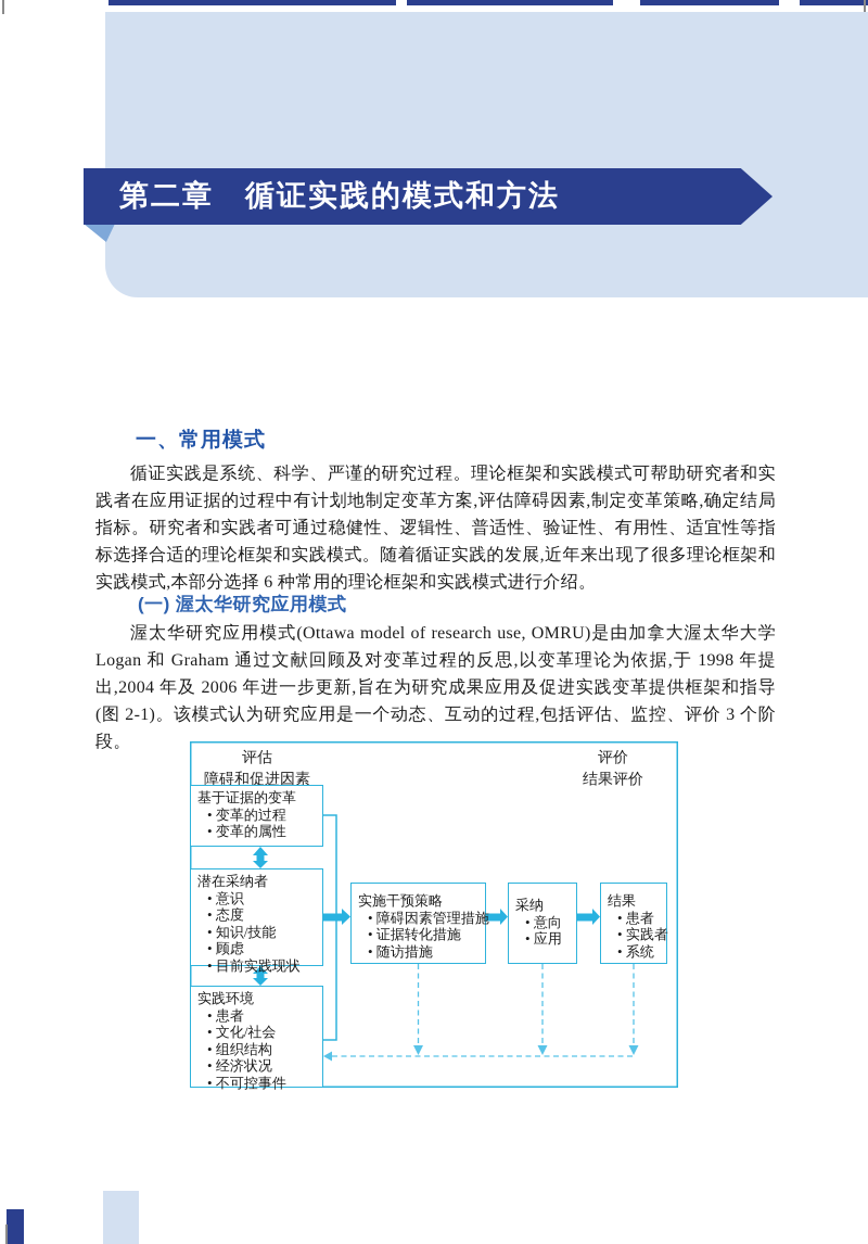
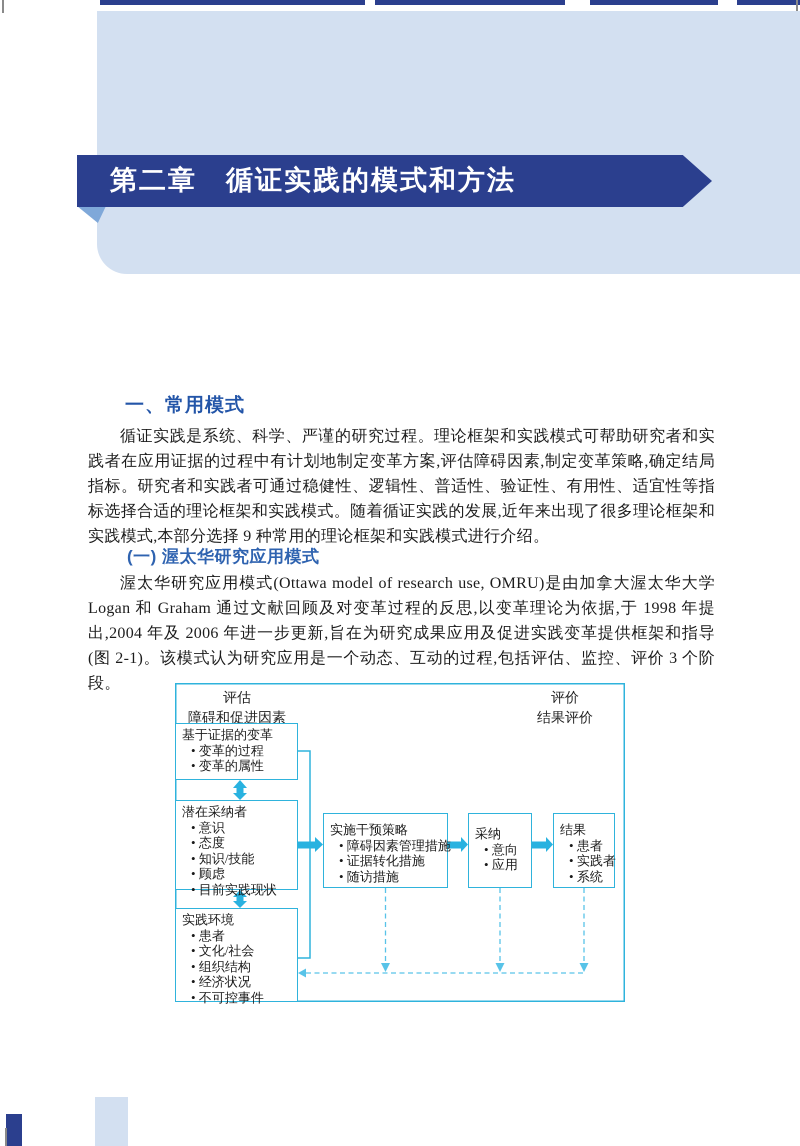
  第二章 循证实践的模式和方法
  一、常用模式
- 循证实践是系统、科学、严谨的研究过程。理论框架和实践模式可帮助研究者和实践者在应用证据的过程中有计划地制定变革方案,评估障碍因素,制定变革策略,确定结局指标。研究者和实践者可通过稳健性、逻辑性、普适性、验证性、有用性、适宜性等指标选择合适的理论框架和实践模式。随着循证实践的发展,近年来出现了很多理论框架和实践模式,本部分选择 6 种常用的理论框架和实践模式进行介绍。
+ 循证实践是系统、科学、严谨的研究过程。理论框架和实践模式可帮助研究者和实践者在应用证据的过程中有计划地制定变革方案,评估障碍因素,制定变革策略,确定结局指标。研究者和实践者可通过稳健性、逻辑性、普适性、验证性、有用性、适宜性等指标选择合适的理论框架和实践模式。随着循证实践的发展,近年来出现了很多理论框架和实践模式,本部分选择 9 种常用的理论框架和实践模式进行介绍。
  (一) 渥太华研究应用模式
  渥太华研究应用模式(Ottawa model of research use, OMRU)是由加拿大渥太华大学 Logan 和 Graham 通过文献回顾及对变革过程的反思,以变革理论为依据,于 1998 年提出,2004 年及 2006 年进一步更新,旨在为研究成果应用及促进实践变革提供框架和指导(图 2-1)。该模式认为研究应用是一个动态、互动的过程,包括评估、监控、评价 3 个阶段。
  评估
  障碍和促进因素
  评价
  结果评价
  基于证据的变革
  变革的过程
  变革的属性
  潜在采纳者
  意识
  态度
  知识/技能
  顾虑
  目前实践现状
  实施干预策略
  障碍因素管理措施
  证据转化措施
  随访措施
  采纳
  意向
  应用
  结果
  患者
  实践者
  系统
  实践环境
  患者
  文化/社会
  组织结构
  经济状况
  不可控事件
